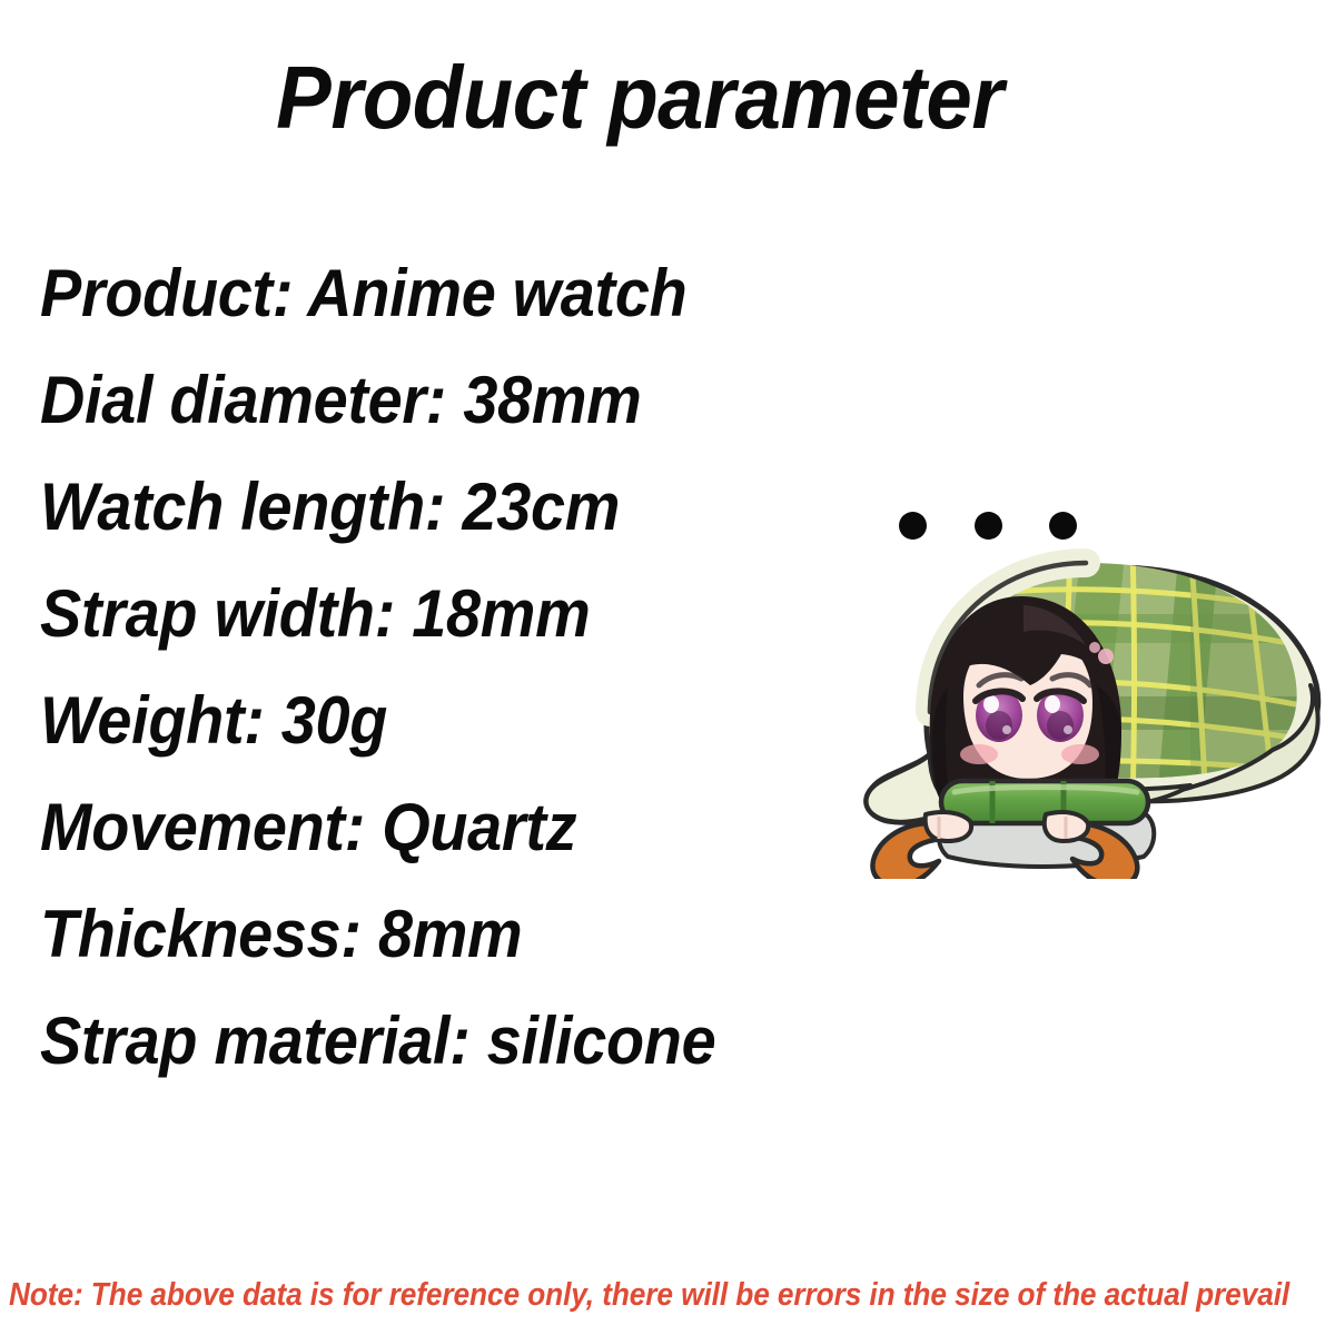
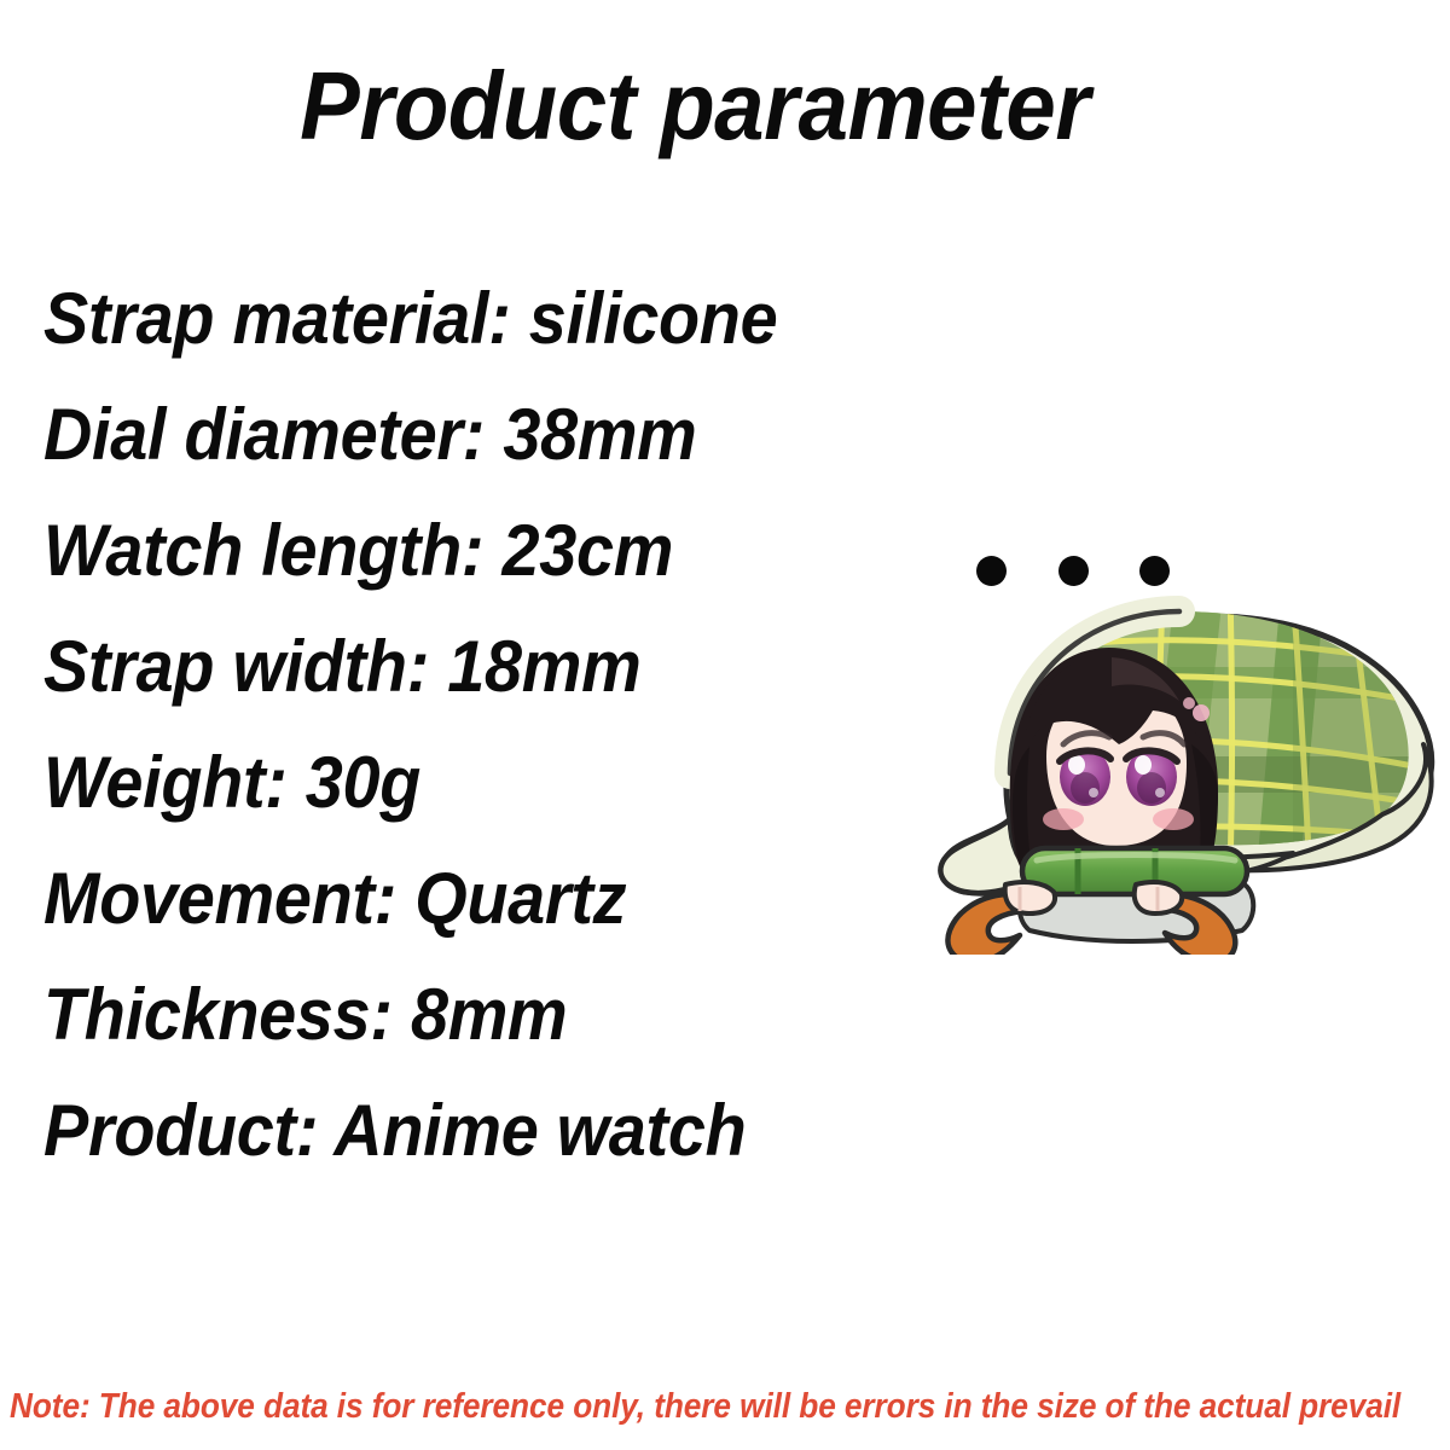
  Product parameter
- Product: Anime watch
+ Strap material: silicone
  Dial diameter: 38mm
  Watch length: 23cm
  Strap width: 18mm
  Weight: 30g
  Movement: Quartz
  Thickness: 8mm
- Strap material: silicone
+ Product: Anime watch
  Note: The above data is for reference only, there will be errors in the size of the actual prevail
